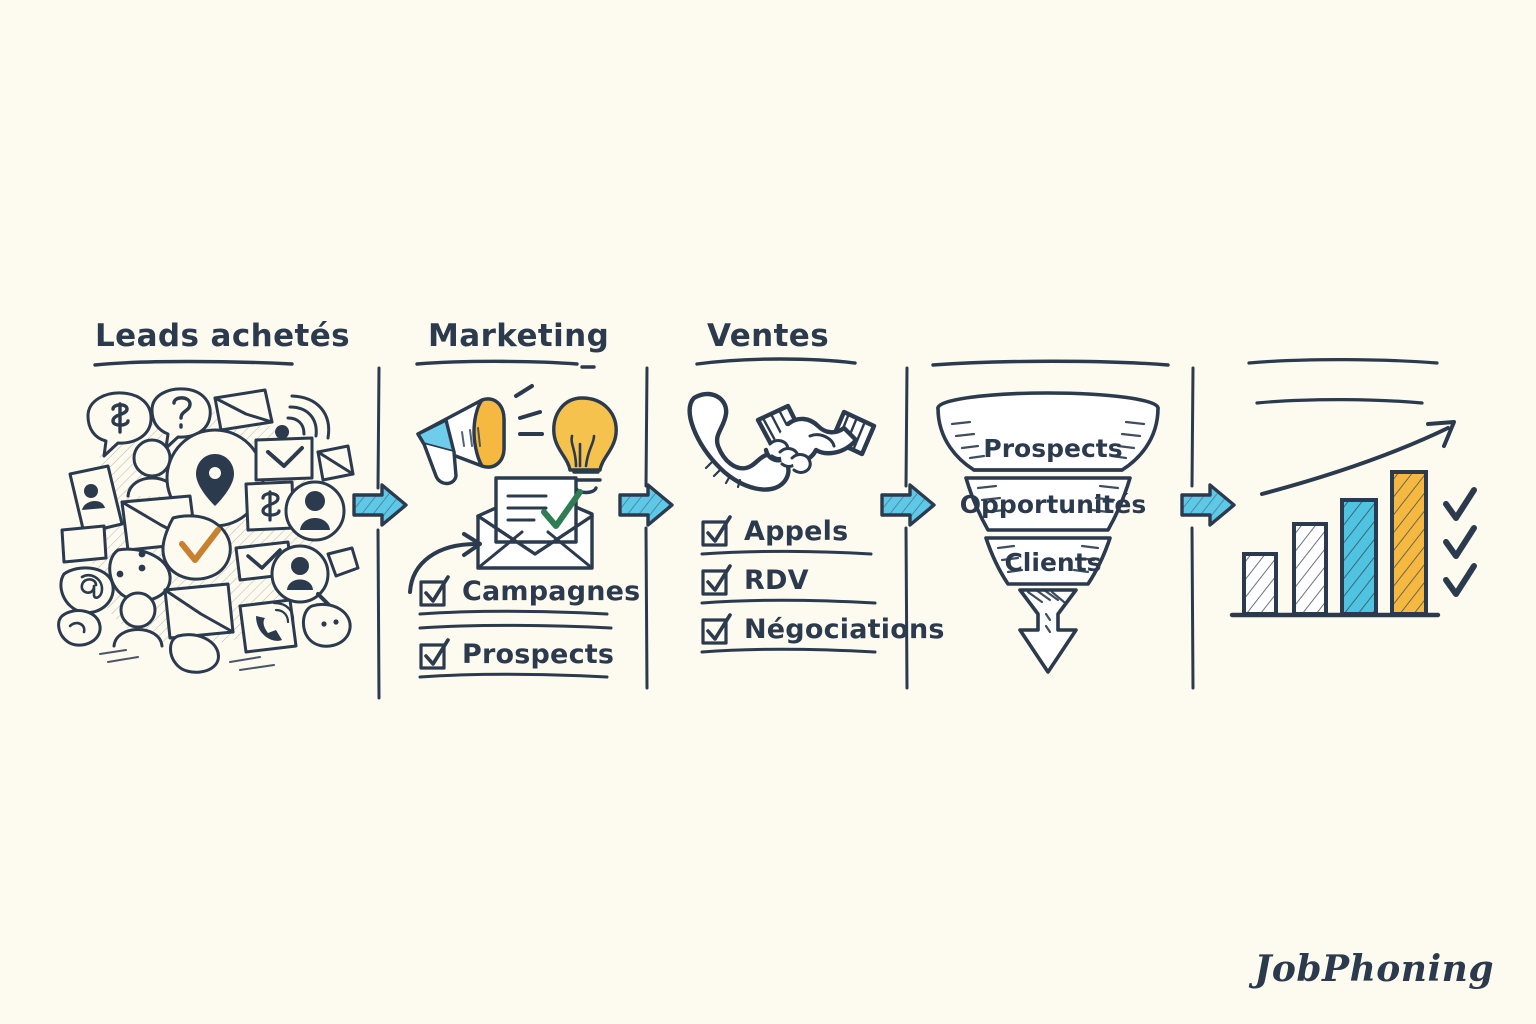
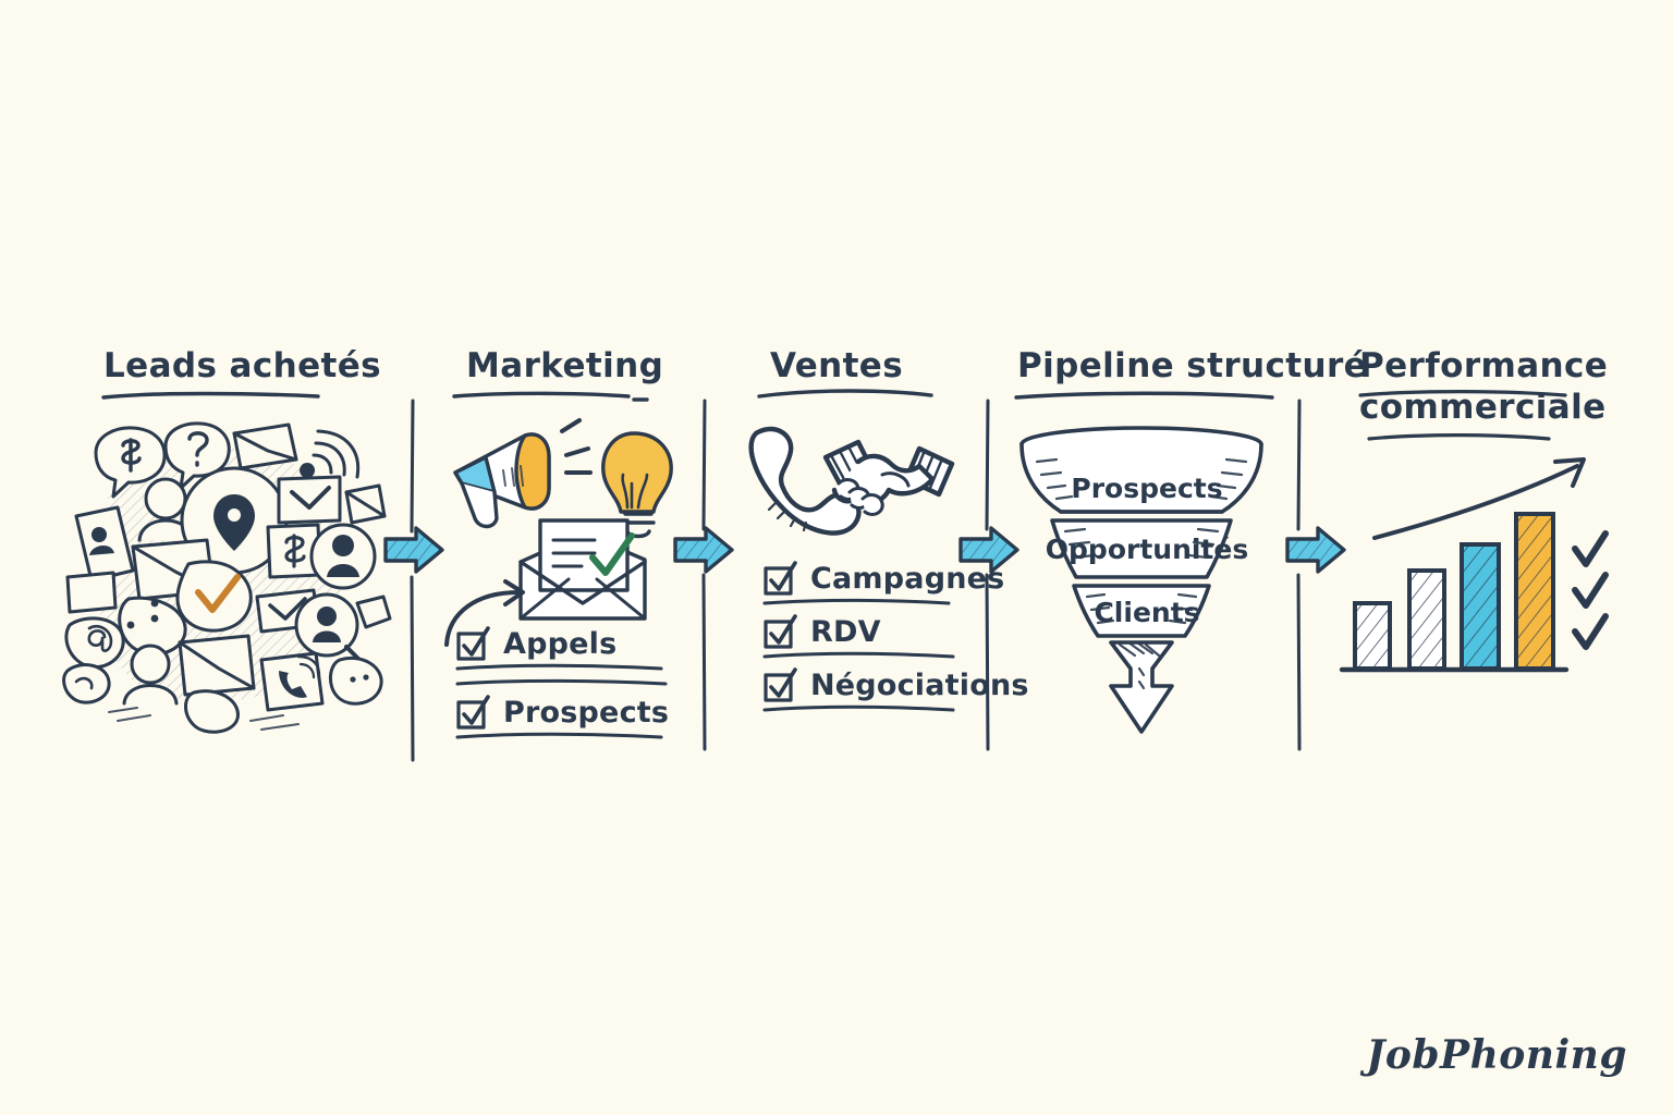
  Leads achetés
  Marketing
  Ventes
+ Pipeline structuré
+ Performance
+ commerciale
- Campagnes
+ Appels
  Prospects
- Appels
+ Campagnes
  RDV
  Négociations
  Prospects
  Opportunités
  Clients
  JobPhoning
